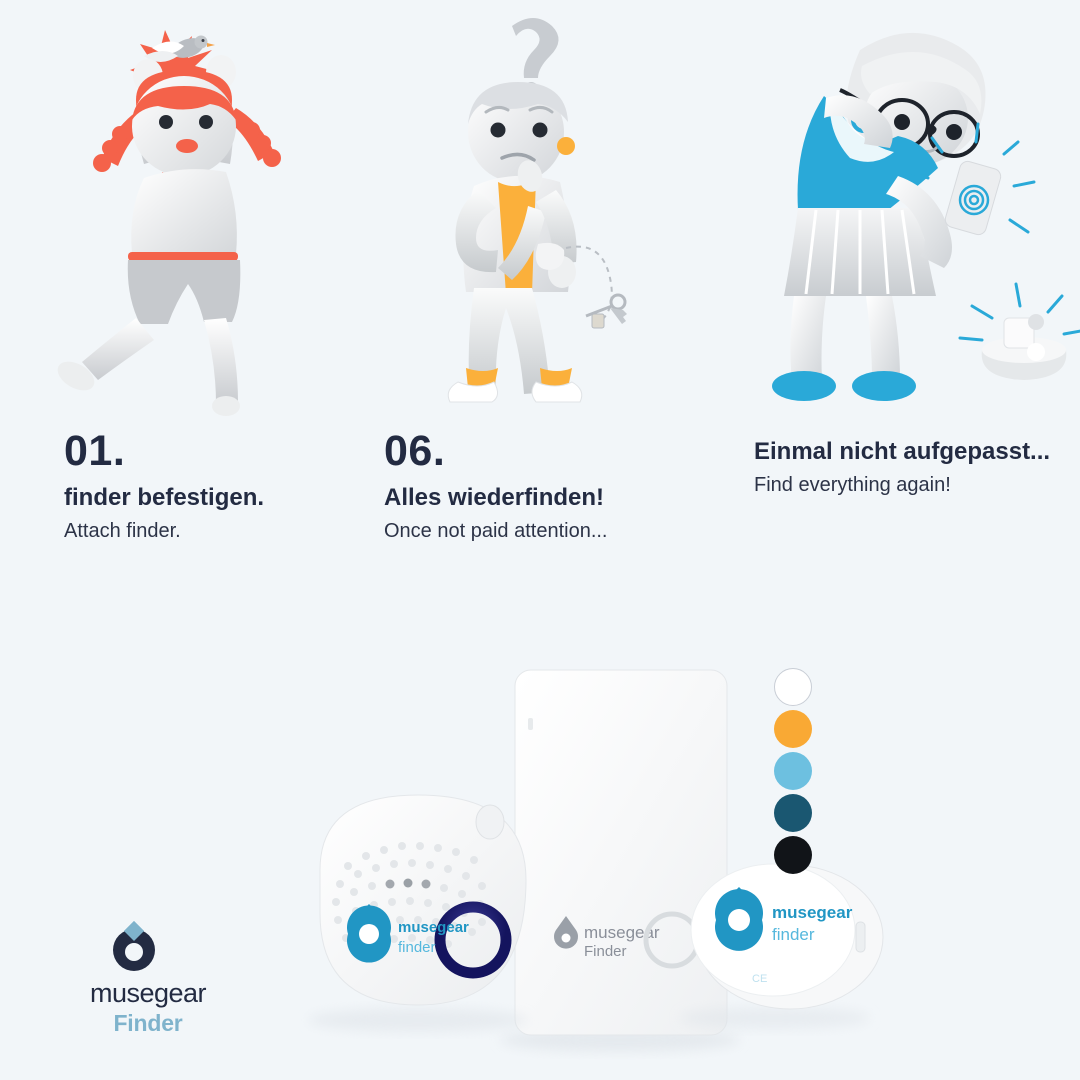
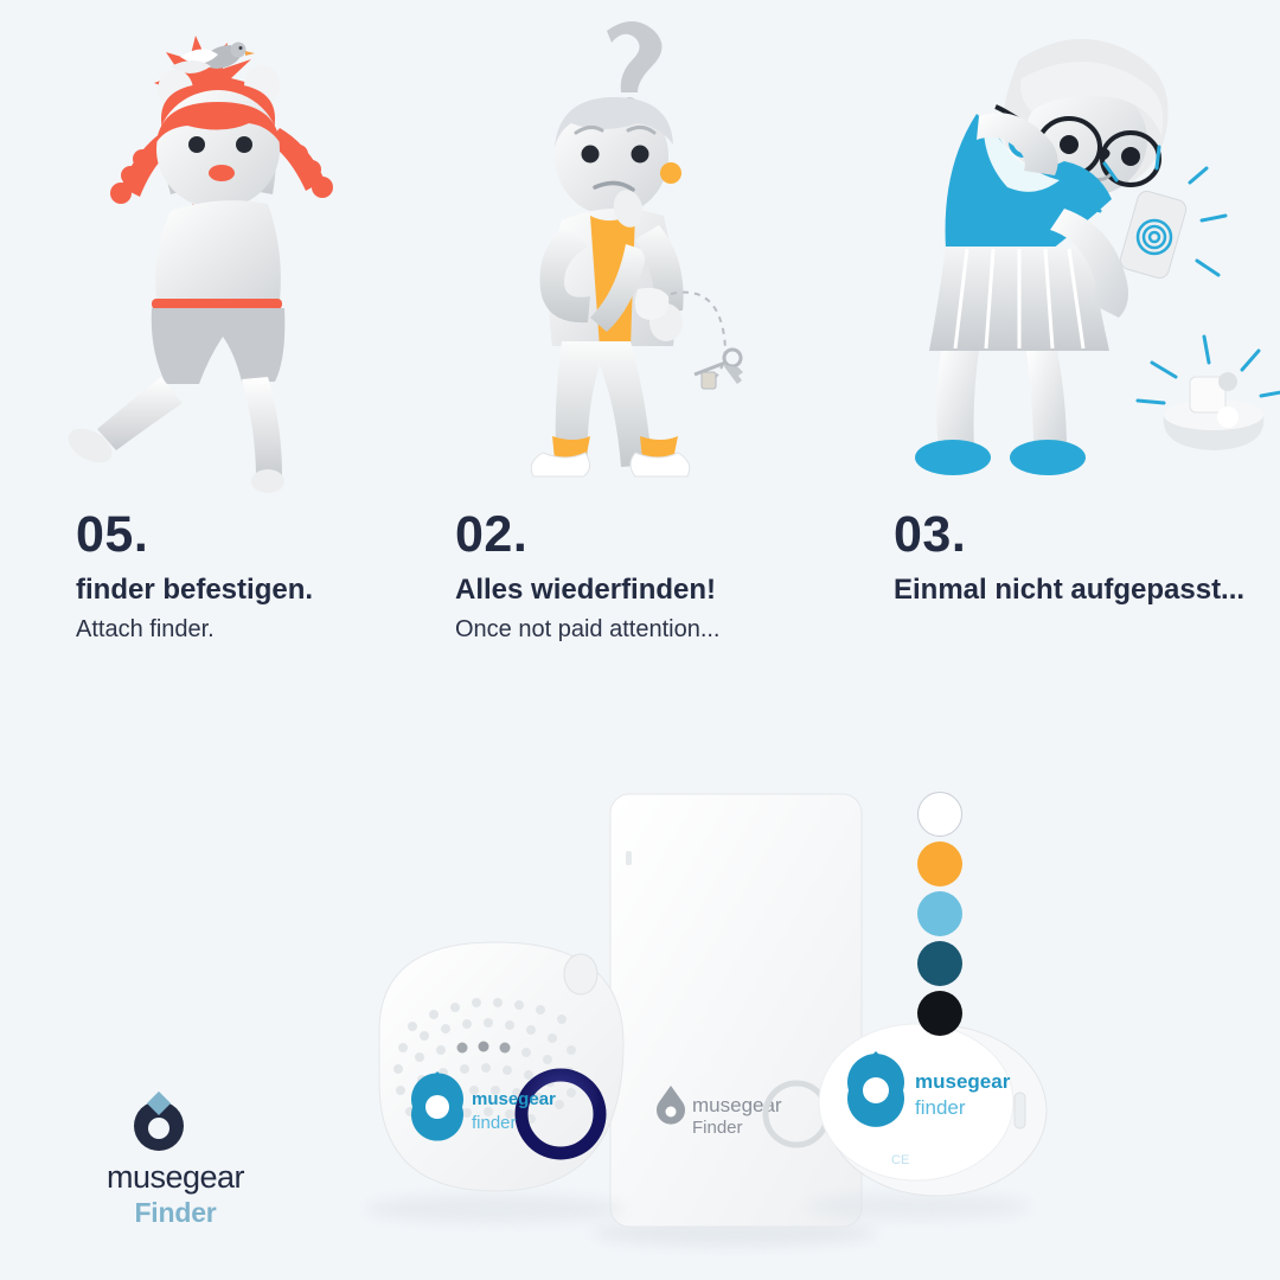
- 01.
+ 05.
  finder befestigen.
  Attach finder.
- 06.
+ 02.
  Alles wiederfinden!
  Once not paid attention...
+ 03.
  Einmal nicht aufgepasst...
- Find everything again!
  museger
  Finder
  musegear
  finder
  musegear
  finder
  CE
  musegear
  Finder
